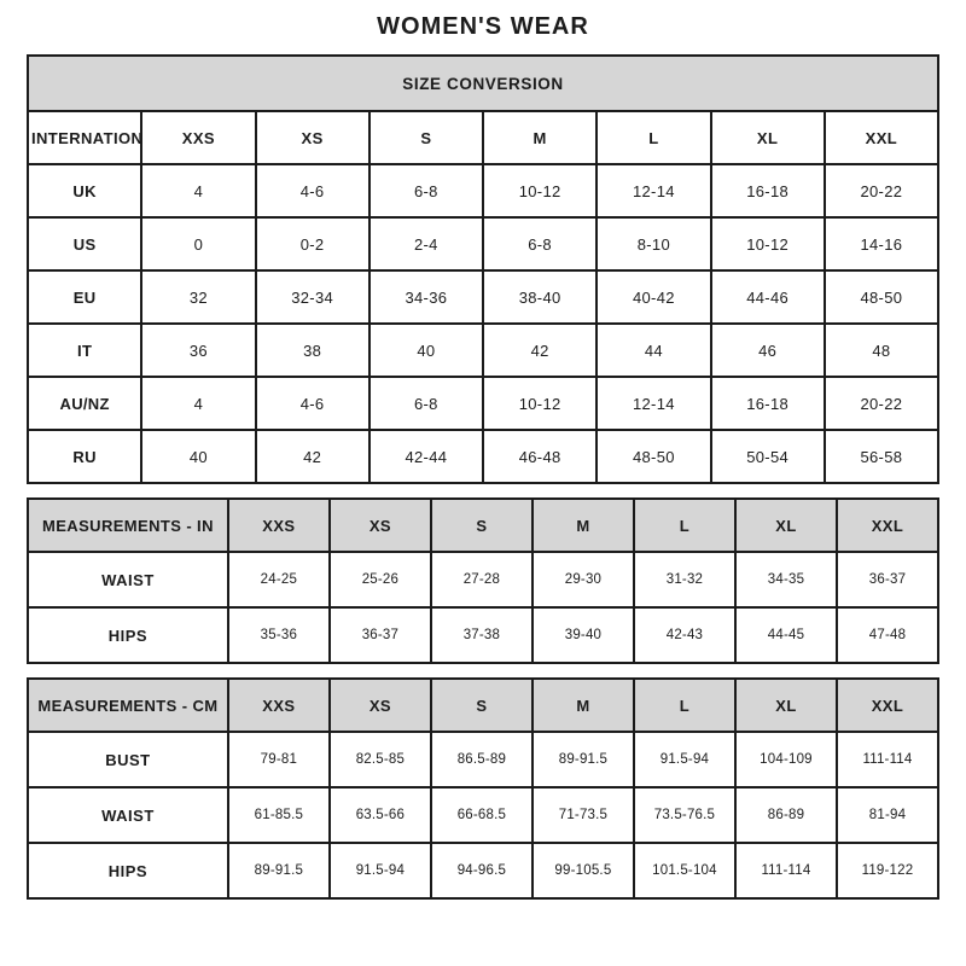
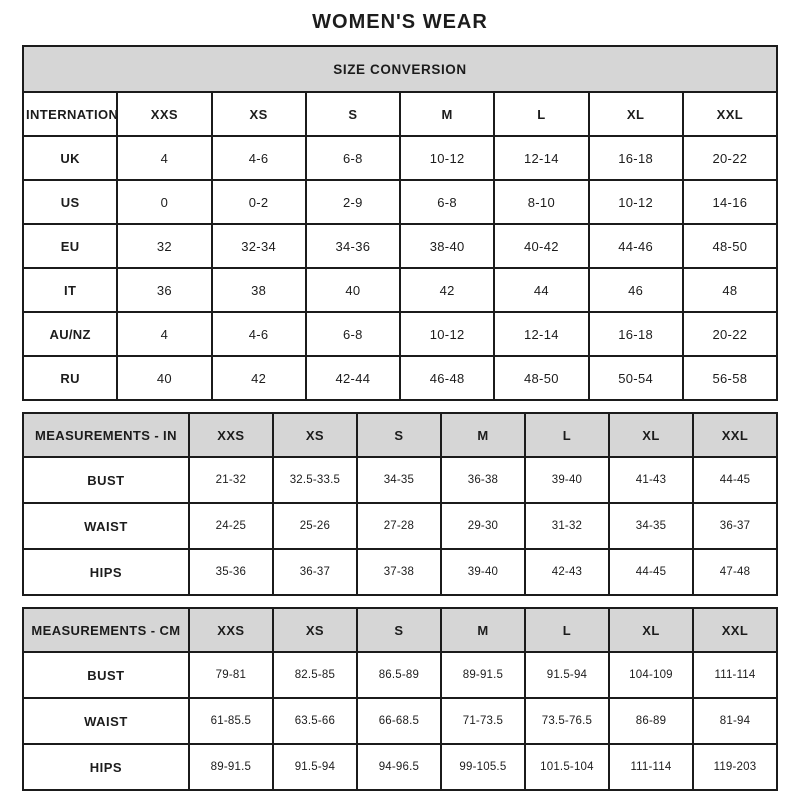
  WOMEN'S WEAR
  SIZE CONVERSION
  INTERNATION	XXS	XS	S	M	L	XL	XXL
  UK	4	4-6	6-8	10-12	12-14	16-18	20-22
- US	0	0-2	2-4	6-8	8-10	10-12	14-16
+ US	0	0-2	2-9	6-8	8-10	10-12	14-16
  EU	32	32-34	34-36	38-40	40-42	44-46	48-50
  IT	36	38	40	42	44	46	48
  AU/NZ	4	4-6	6-8	10-12	12-14	16-18	20-22
  RU	40	42	42-44	46-48	48-50	50-54	56-58
  MEASUREMENTS - IN	XXS	XS	S	M	L	XL	XXL
+ BUST	21-32	32.5-33.5	34-35	36-38	39-40	41-43	44-45
  WAIST	24-25	25-26	27-28	29-30	31-32	34-35	36-37
  HIPS	35-36	36-37	37-38	39-40	42-43	44-45	47-48
  MEASUREMENTS - CM	XXS	XS	S	M	L	XL	XXL
  BUST	79-81	82.5-85	86.5-89	89-91.5	91.5-94	104-109	111-114
  WAIST	61-85.5	63.5-66	66-68.5	71-73.5	73.5-76.5	86-89	81-94
- HIPS	89-91.5	91.5-94	94-96.5	99-105.5	101.5-104	111-114	119-122
+ HIPS	89-91.5	91.5-94	94-96.5	99-105.5	101.5-104	111-114	119-203
